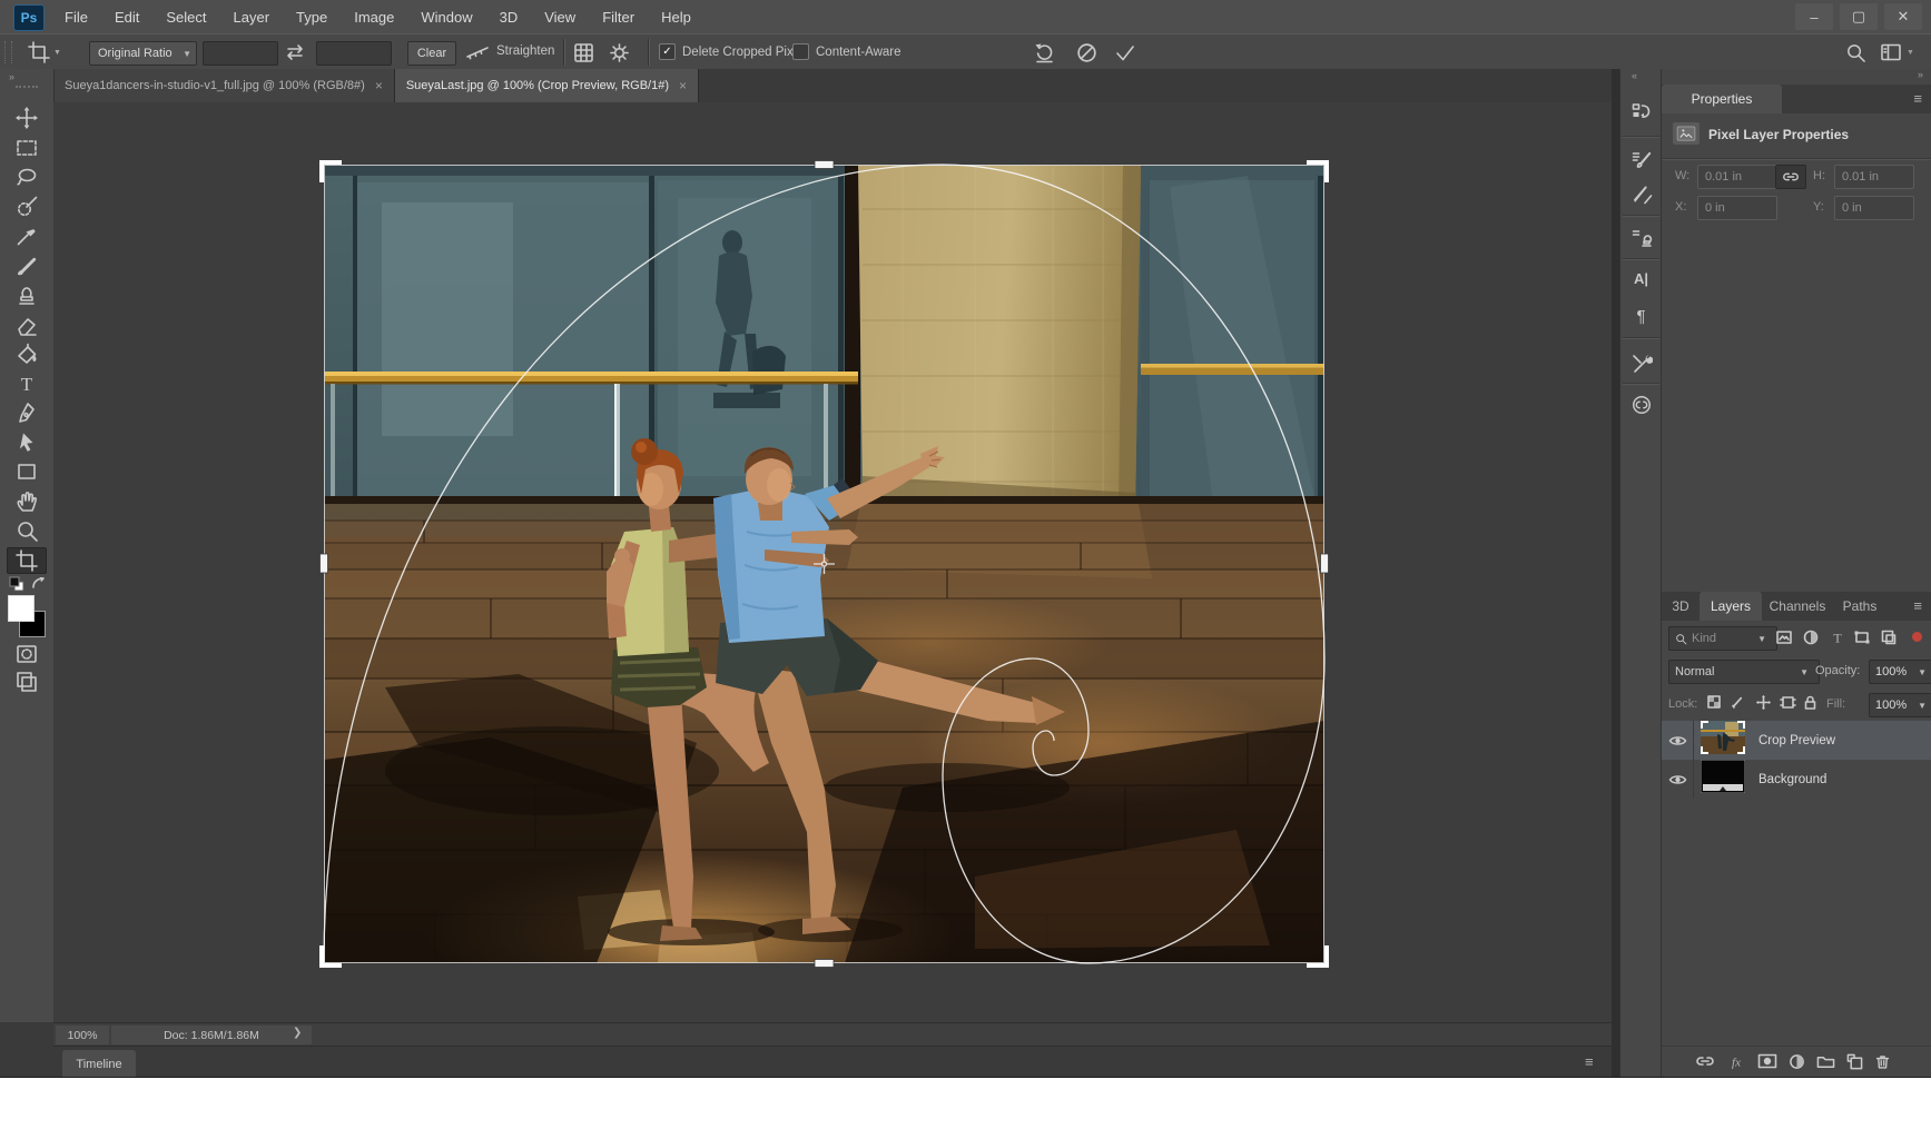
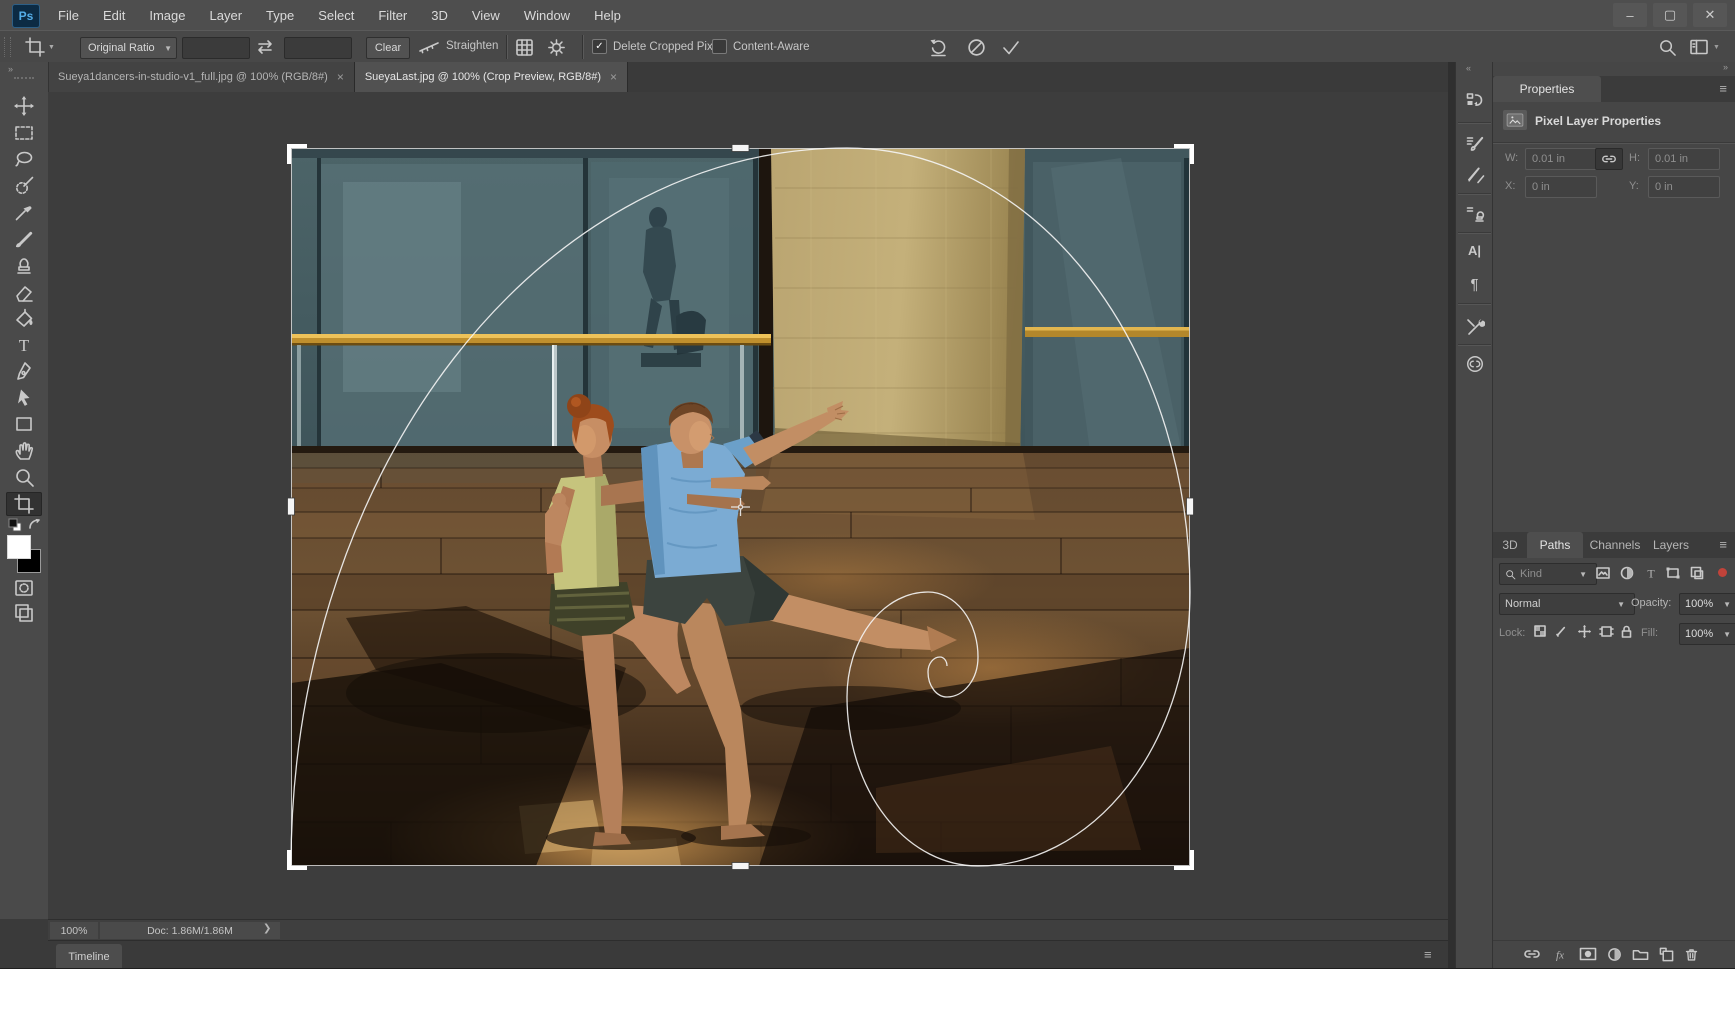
  Ps
  File
  Edit
- Select
+ Image
  Layer
  Type
- Image
+ Select
- Window
+ Filter
  3D
  View
- Filter
+ Window
  Help
  –
  ▢
  ✕
  Original Ratio
  ▼
  Clear
  Straighten
  ✓
  Delete Cropped Pix
  Content-Aware
  Sueya1dancers-in-studio-v1_full.jpg @ 100% (RGB/8#)
  ×
- SueyaLast.jpg @ 100% (Crop Preview, RGB/1#)
+ SueyaLast.jpg @ 100% (Crop Preview, RGB/8#)
  ×
  »
  T
  100%
  Doc: 1.86M/1.86M
  ❯
  Timeline
  ≡
  «
  A|
  ¶
  »
  Properties
  ≡
  Pixel Layer Properties
  W:
  0.01 in
  H:
  0.01 in
  X:
  0 in
  Y:
  0 in
  3D
- Layers
+ Paths
  Channels
- Paths
+ Layers
  ≡
  Kind
  ▼
  T
  Normal
  ▼
  Opacity:
  100%
  ▼
  Lock:
  Fill:
  100%
  ▼
- Crop Preview
- Background
  fx
